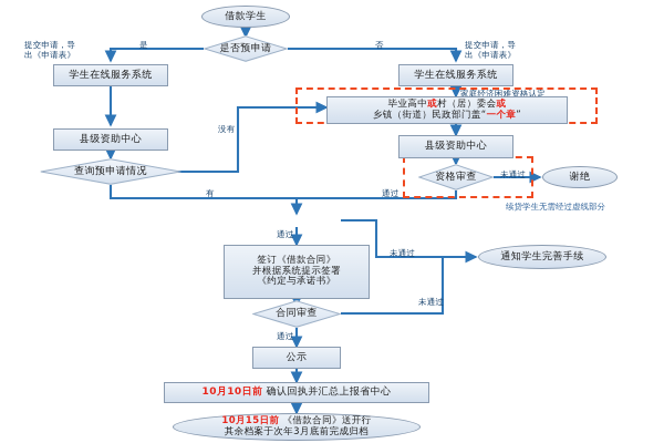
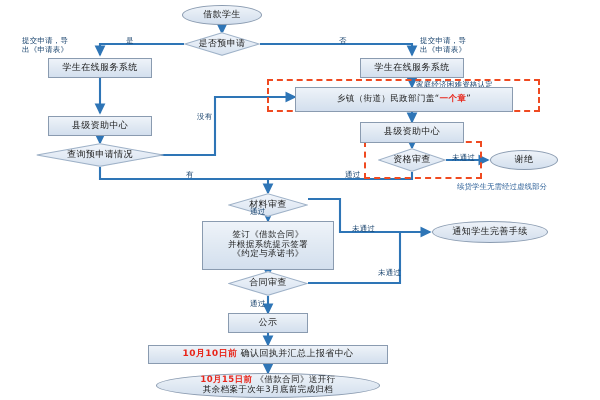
  借款学生
  是否预申请
  提交申请，导
  出《申请表》
  是
  否
  提交申请，导
  出《申请表》
  学生在线服务系统
  学生在线服务系统
  家庭经济困难资格认定
- 毕业高中或村（居）委会或
  乡镇（街道）民政部门盖“一个章”
  县级资助中心
  县级资助中心
  没有
  查询预申请情况
  资格审查
  未通过
  谢绝
  通过
  有
  续贷学生无需经过虚线部分
+ 材料审查
  通过
  未通过
  通知学生完善手续
  签订《借款合同》
  并根据系统提示签署
  《约定与承诺书》
  合同审查
  未通过
  通过
  公示
  10月10日前
  确认回执并汇总上报省中心
  10月15日前 《借款合同》送开行
  其余档案于次年3月底前完成归档
